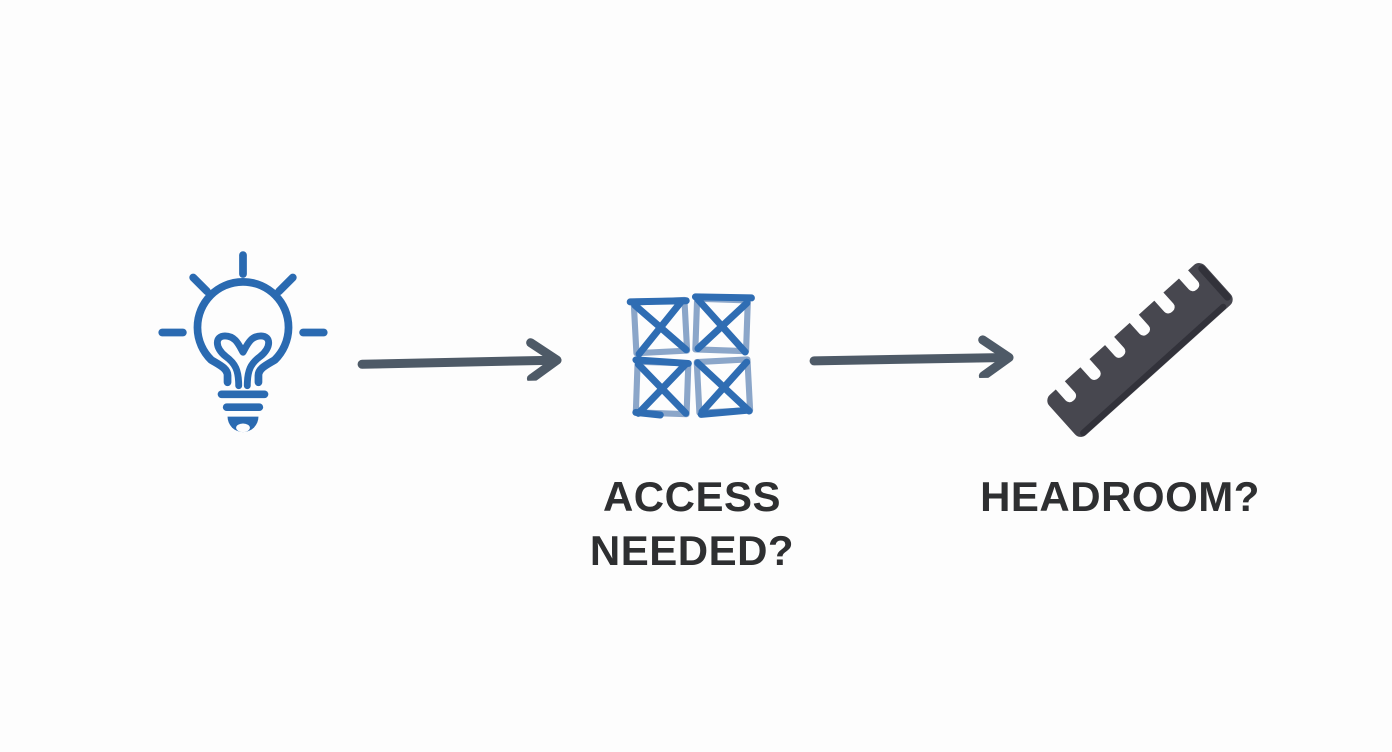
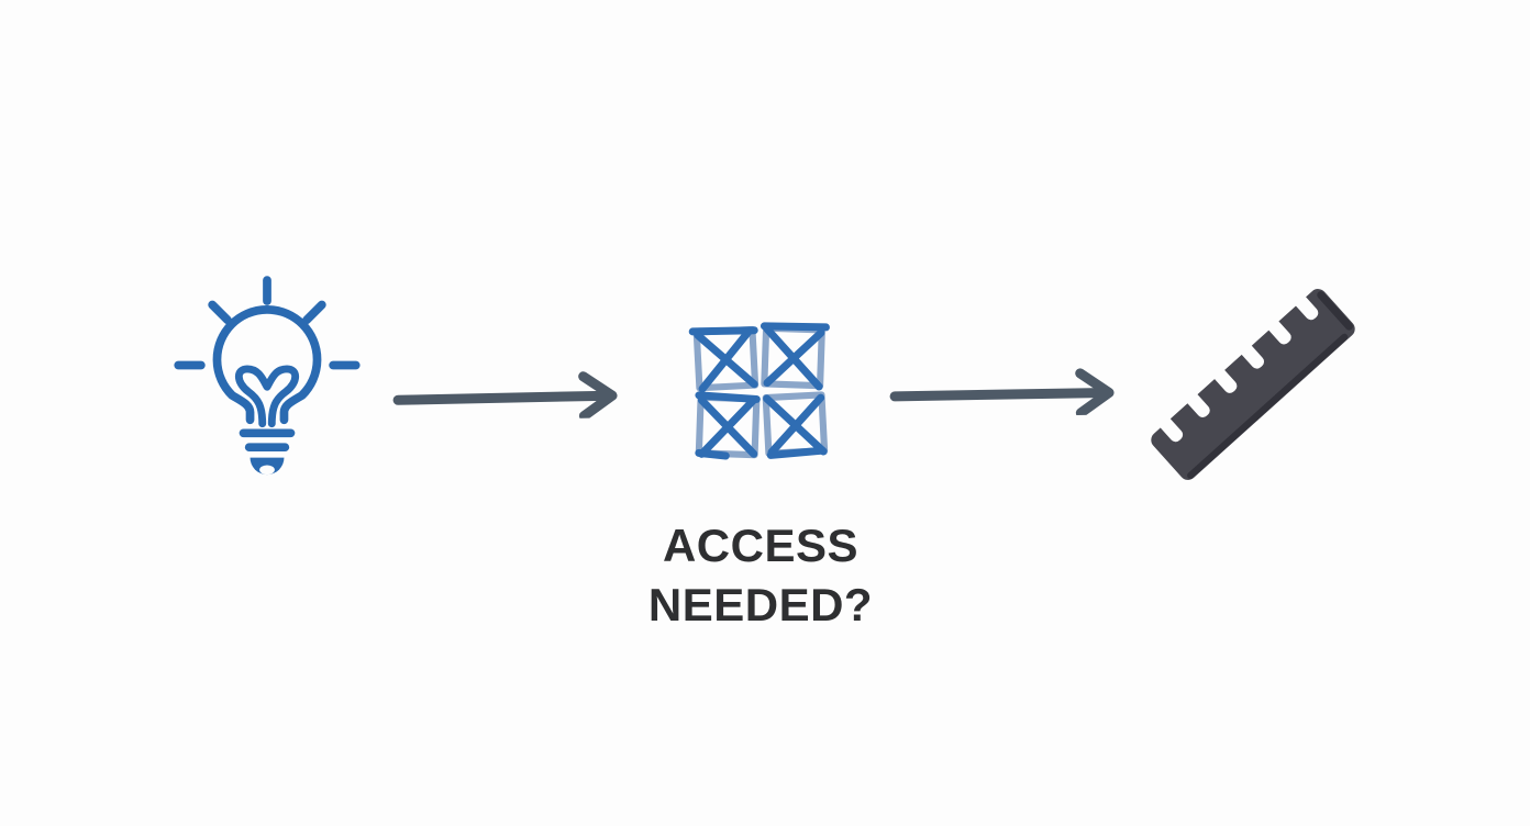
  ACCESS NEEDED?
- HEADROOM?
